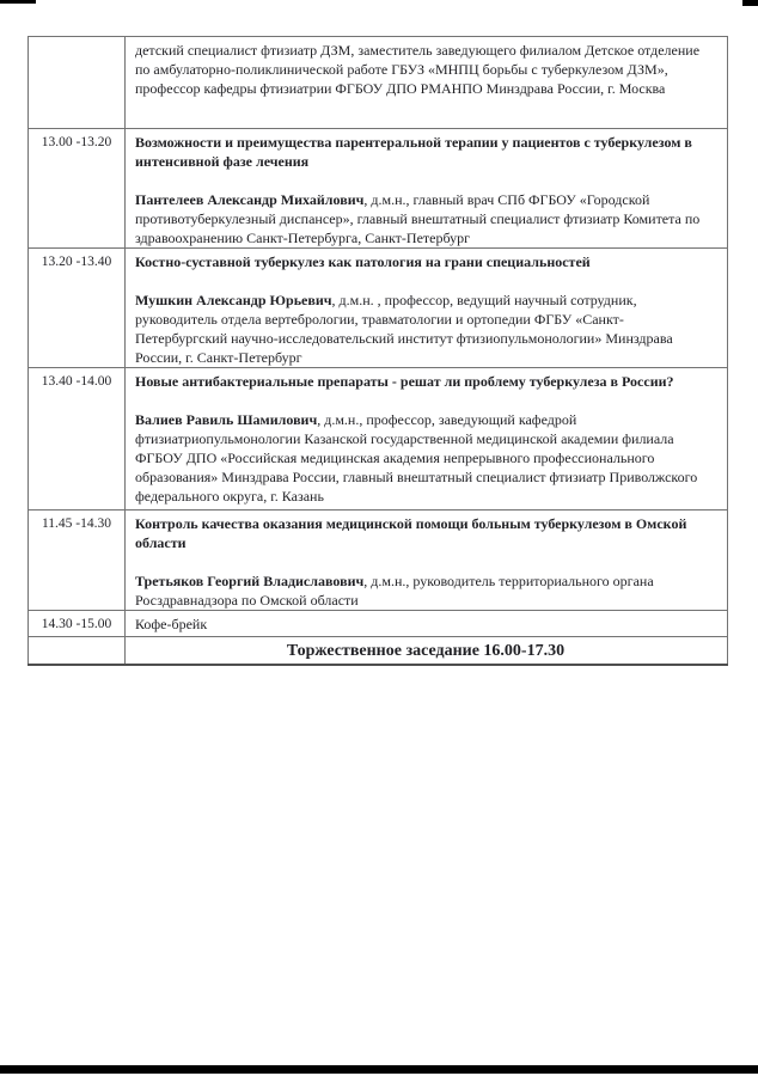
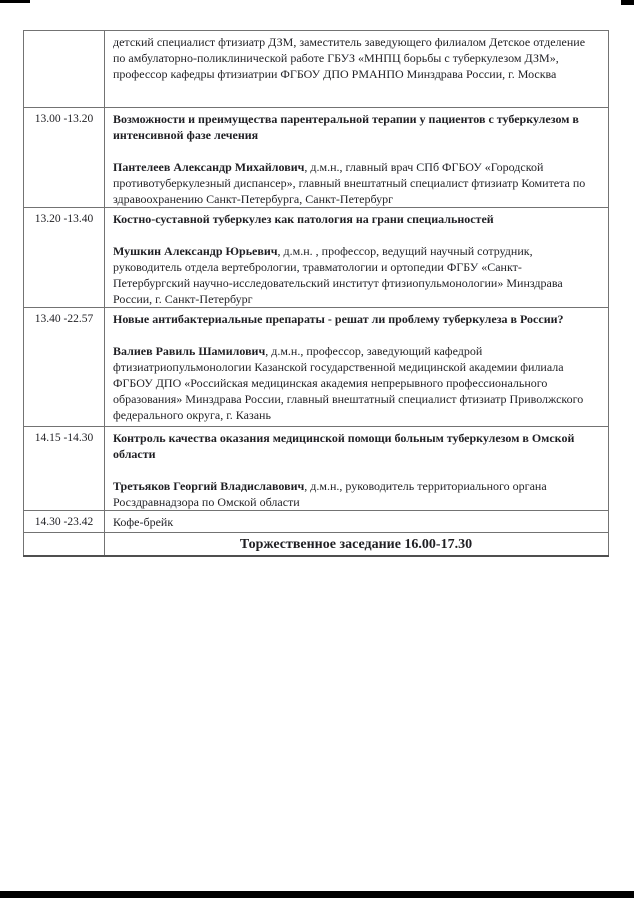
  	детский специалист фтизиатр ДЗМ, заместитель заведующего филиалом Детское отделение по амбулаторно-поликлинической работе ГБУЗ «МНПЦ борьбы с туберкулезом ДЗМ», профессор кафедры фтизиатрии ФГБОУ ДПО РМАНПО Минздрава России, г. Москва
  13.00 -13.20	Возможности и преимущества парентеральной терапии у пациентов с туберкулезом в интенсивной фазе лечения Пантелеев Александр Михайлович, д.м.н., главный врач СПб ФГБОУ «Городской противотуберкулезный диспансер», главный внештатный специалист фтизиатр Комитета по здравоохранению Санкт-Петербурга, Санкт-Петербург
  13.20 -13.40	Костно-суставной туберкулез как патология на грани специальностей Мушкин Александр Юрьевич, д.м.н. , профессор, ведущий научный сотрудник, руководитель отдела вертебрологии, травматологии и ортопедии ФГБУ «Санкт-Петербургский научно-исследовательский институт фтизиопульмонологии» Минздрава России, г. Санкт-Петербург
- 13.40 -14.00	Новые антибактериальные препараты - решат ли проблему туберкулеза в России? Валиев Равиль Шамилович, д.м.н., профессор, заведующий кафедрой фтизиатриопульмонологии Казанской государственной медицинской академии филиала ФГБОУ ДПО «Российская медицинская академия непрерывного профессионального образования» Минздрава России, главный внештатный специалист фтизиатр Приволжского федерального округа, г. Казань
+ 13.40 -22.57	Новые антибактериальные препараты - решат ли проблему туберкулеза в России? Валиев Равиль Шамилович, д.м.н., профессор, заведующий кафедрой фтизиатриопульмонологии Казанской государственной медицинской академии филиала ФГБОУ ДПО «Российская медицинская академия непрерывного профессионального образования» Минздрава России, главный внештатный специалист фтизиатр Приволжского федерального округа, г. Казань
- 11.45 -14.30	Контроль качества оказания медицинской помощи больным туберкулезом в Омской области Третьяков Георгий Владиславович, д.м.н., руководитель территориального органа Росздравнадзора по Омской области
+ 14.15 -14.30	Контроль качества оказания медицинской помощи больным туберкулезом в Омской области Третьяков Георгий Владиславович, д.м.н., руководитель территориального органа Росздравнадзора по Омской области
- 14.30 -15.00	Кофе-брейк
+ 14.30 -23.42	Кофе-брейк
  	Торжественное заседание 16.00-17.30
